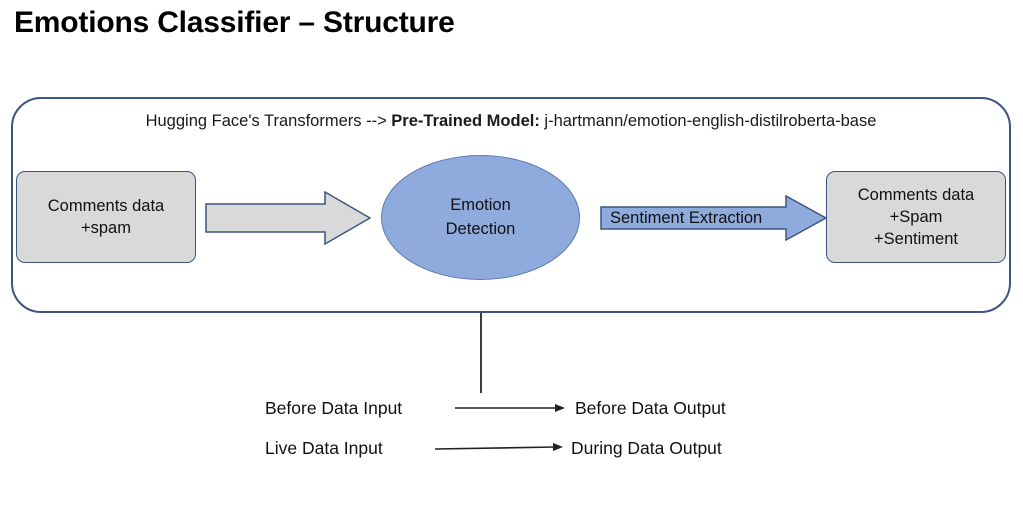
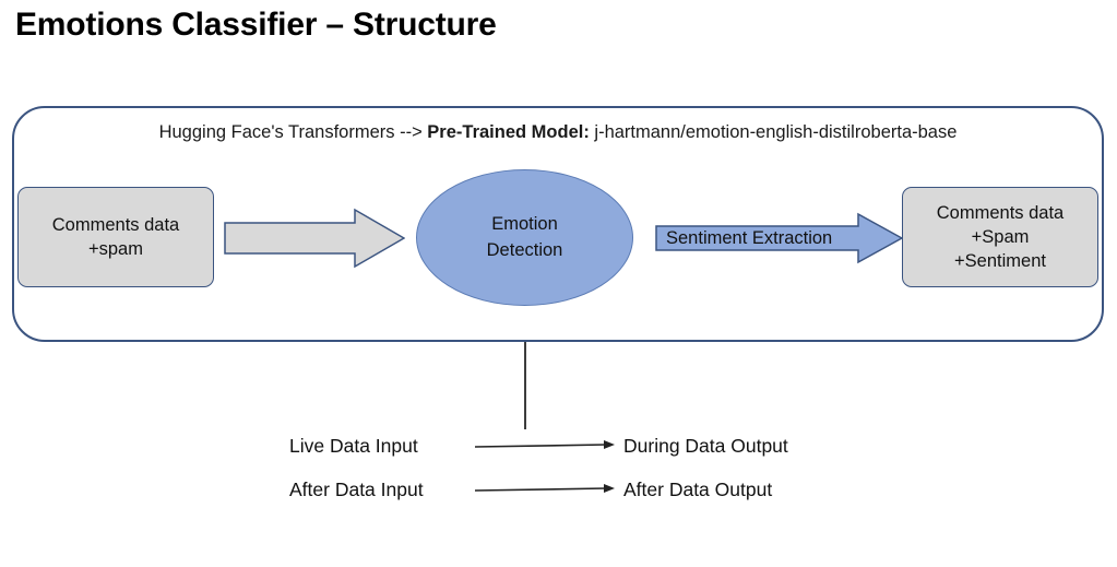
  Emotions Classifier – Structure
  Hugging Face's Transformers --> Pre-Trained Model: j-hartmann/emotion-english-distilroberta-base
  Comments data
  +spam
  Emotion
  Detection
  Sentiment Extraction
  Comments data
  +Spam
  +Sentiment
- Before Data Input
- Before Data Output
  Live Data Input
  During Data Output
+ After Data Input
+ After Data Output
